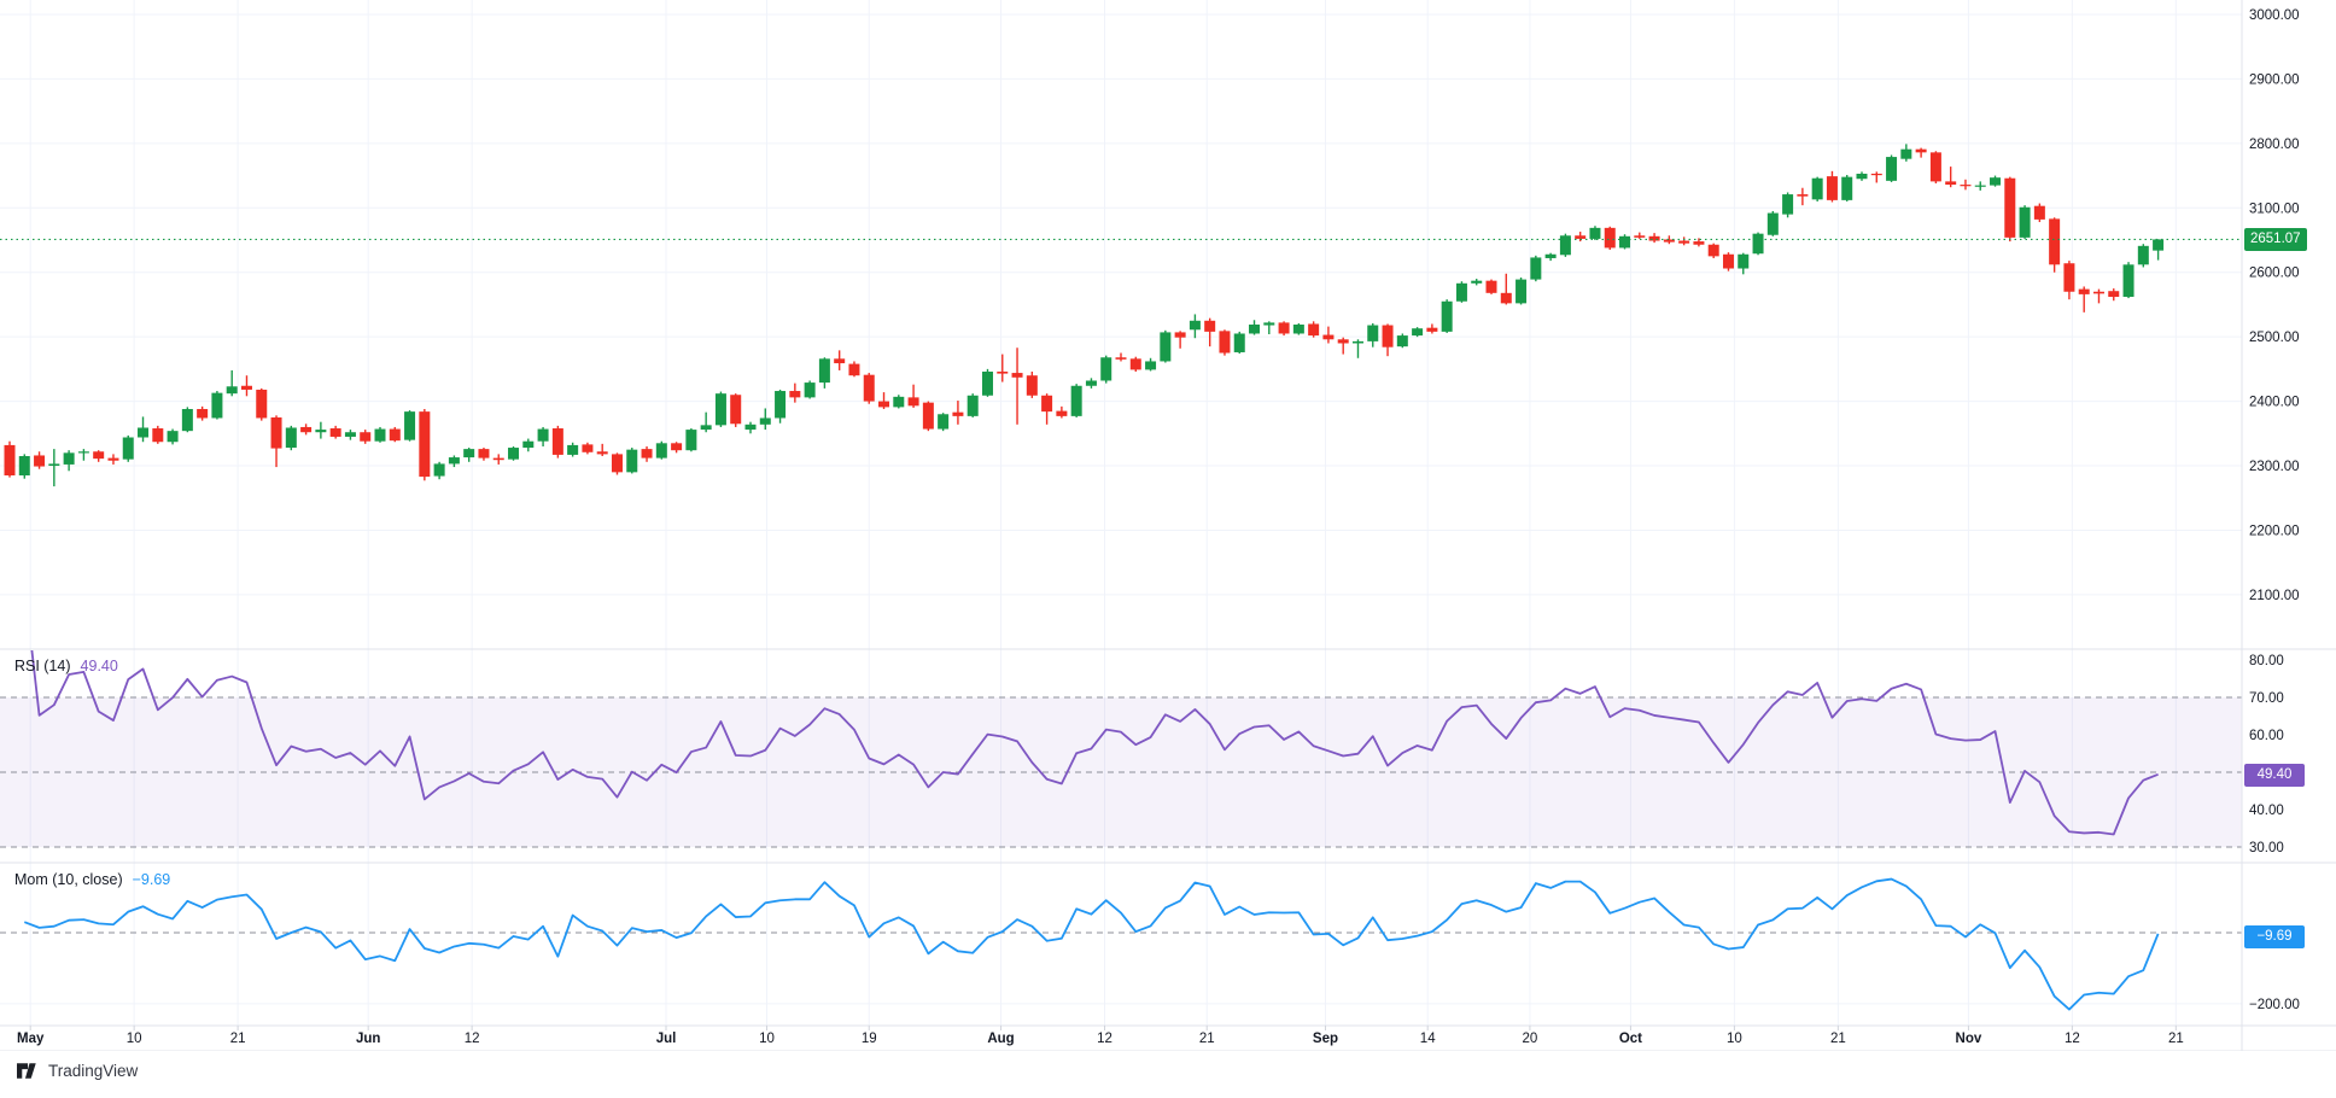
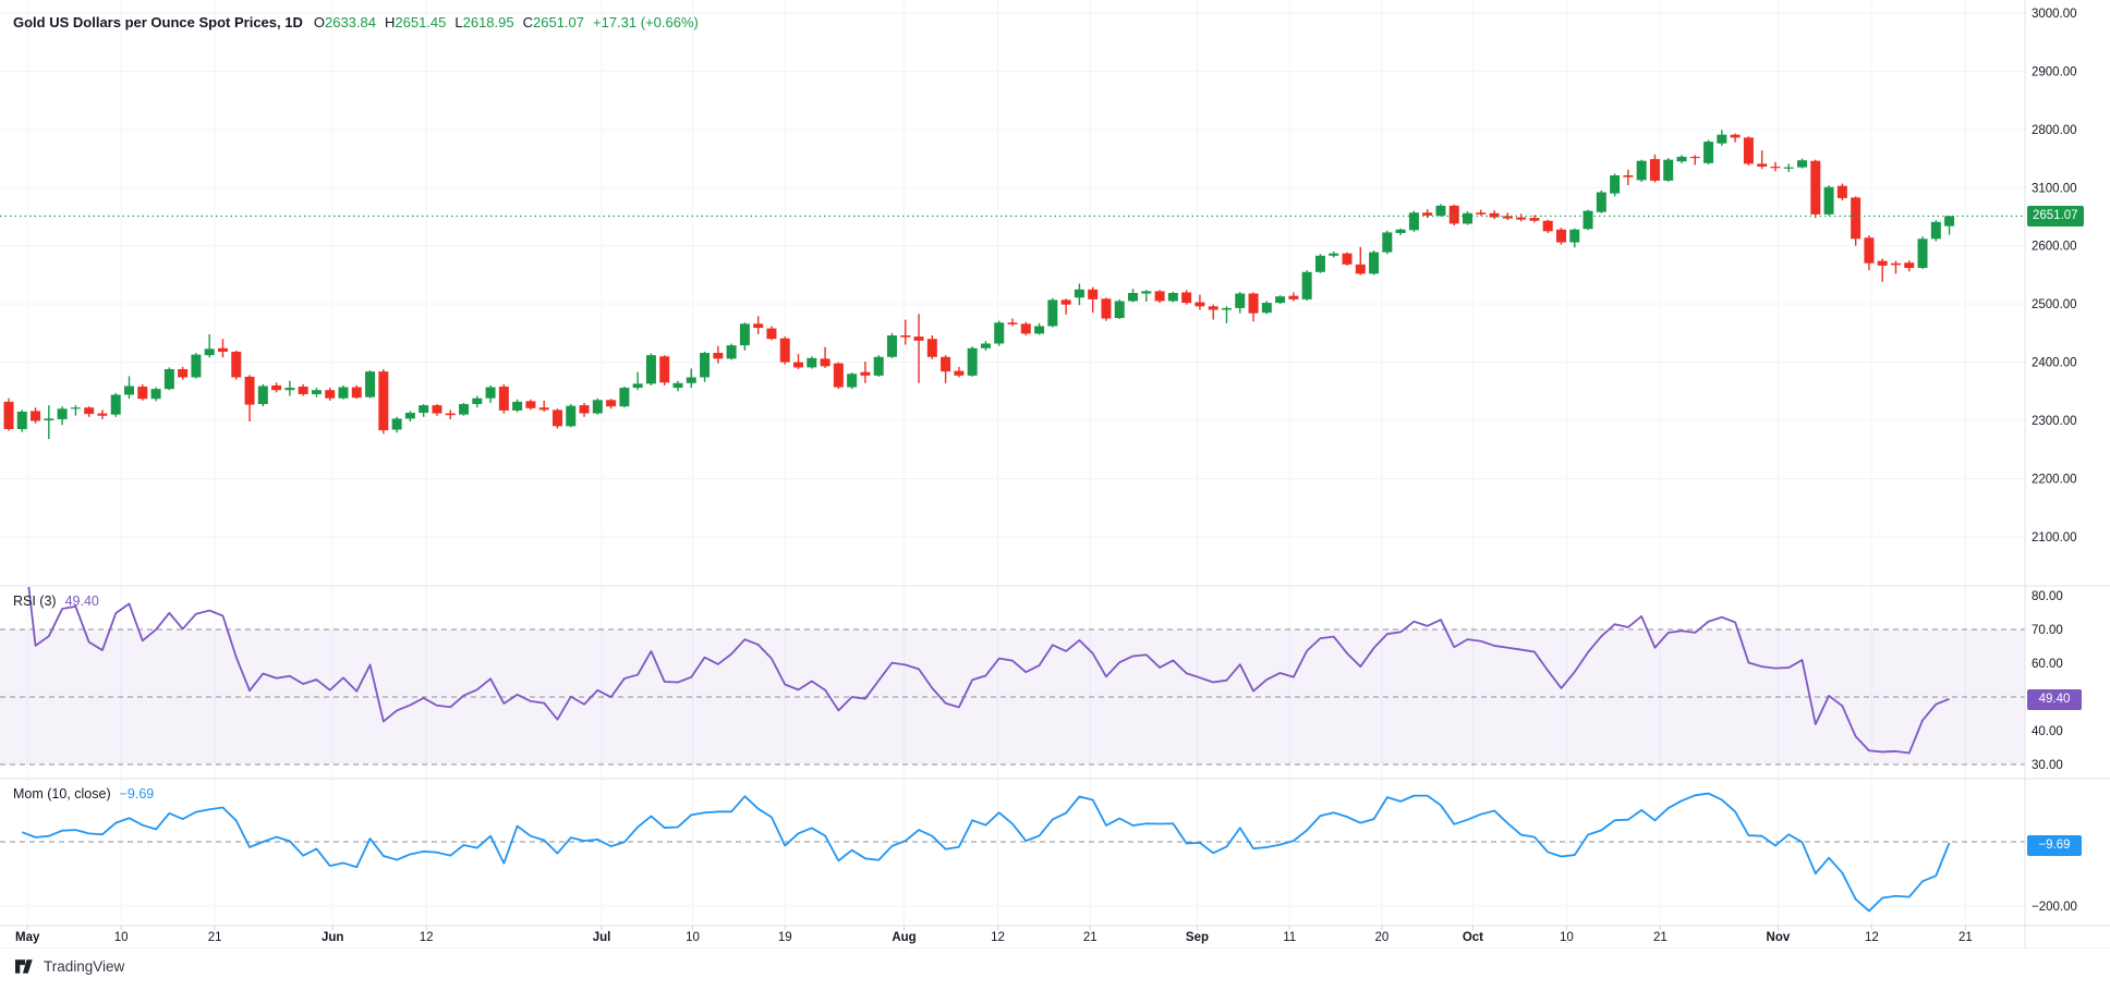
  3000.00
  2900.00
  2800.00
  3100.00
  2600.00
  2500.00
  2400.00
  2300.00
  2200.00
  2100.00
  80.00
  70.00
  60.00
  40.00
  30.00
  −200.00
  May
  10
  21
  Jun
  12
  Jul
  10
  19
  Aug
  12
  21
  Sep
- 14
+ 11
  20
  Oct
  10
  21
  Nov
  12
  21
+ Gold US Dollars per Ounce Spot Prices, 1D
+ O2633.84
+ H2651.45
+ L2618.95
+ C2651.07
+ +17.31 (+0.66%)
- RSI (14)
+ RSI (3)
  49.40
  Mom (10, close)
  −9.69
  2651.07
  49.40
  −9.69
  TradingView
